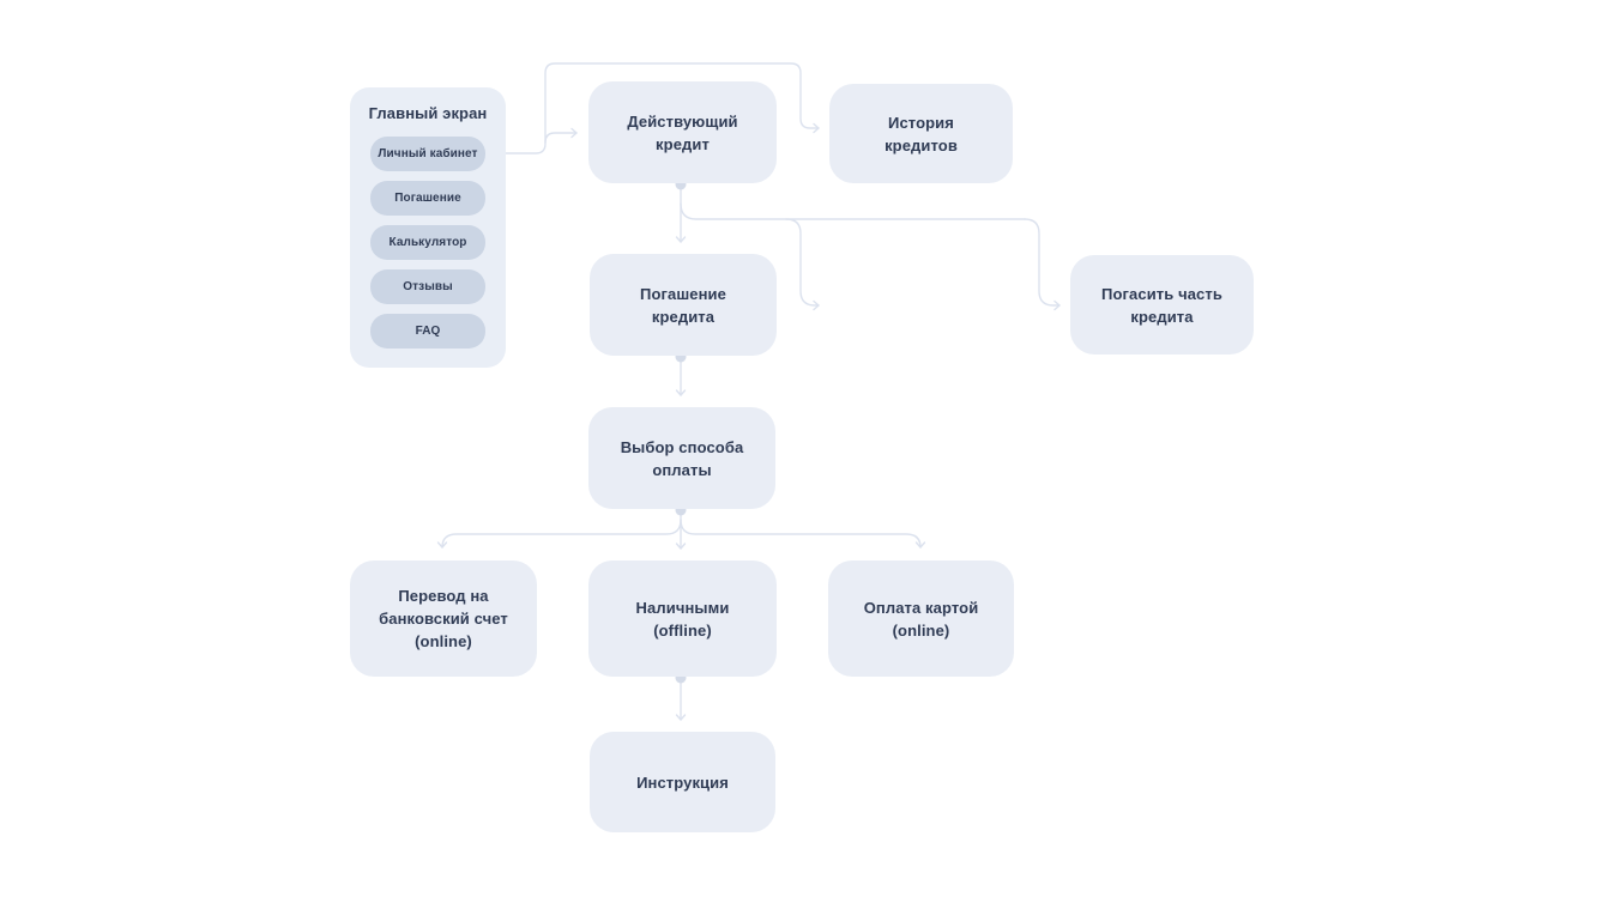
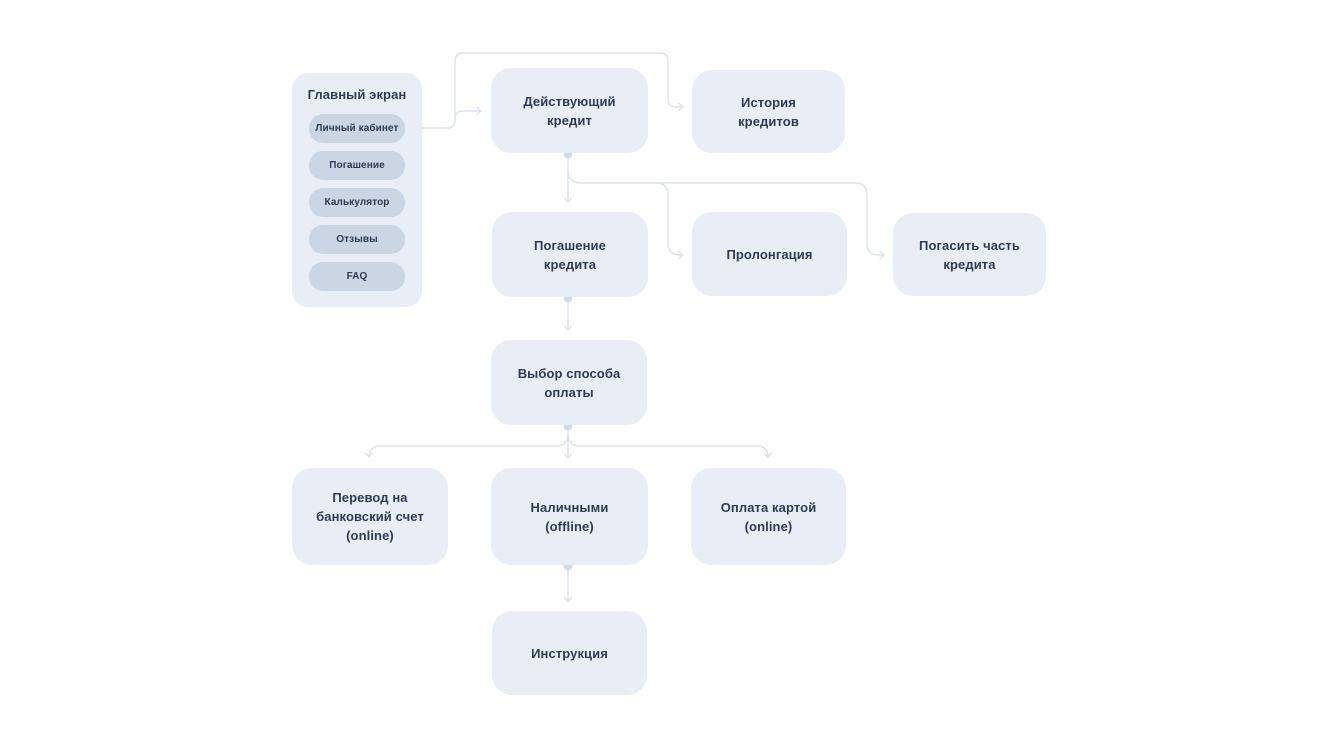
  Главный экран
  Личный кабинет
  Погашение
  Калькулятор
  Отзывы
  FAQ
  Действующий
  кредит
  История
  кредитов
  Погашение
  кредита
+ Пролонгация
  Погасить часть
  кредита
  Выбор способа
  оплаты
  Перевод на
  банковский счет
  (online)
  Наличными
  (offline)
  Оплата картой
  (online)
  Инструкция
